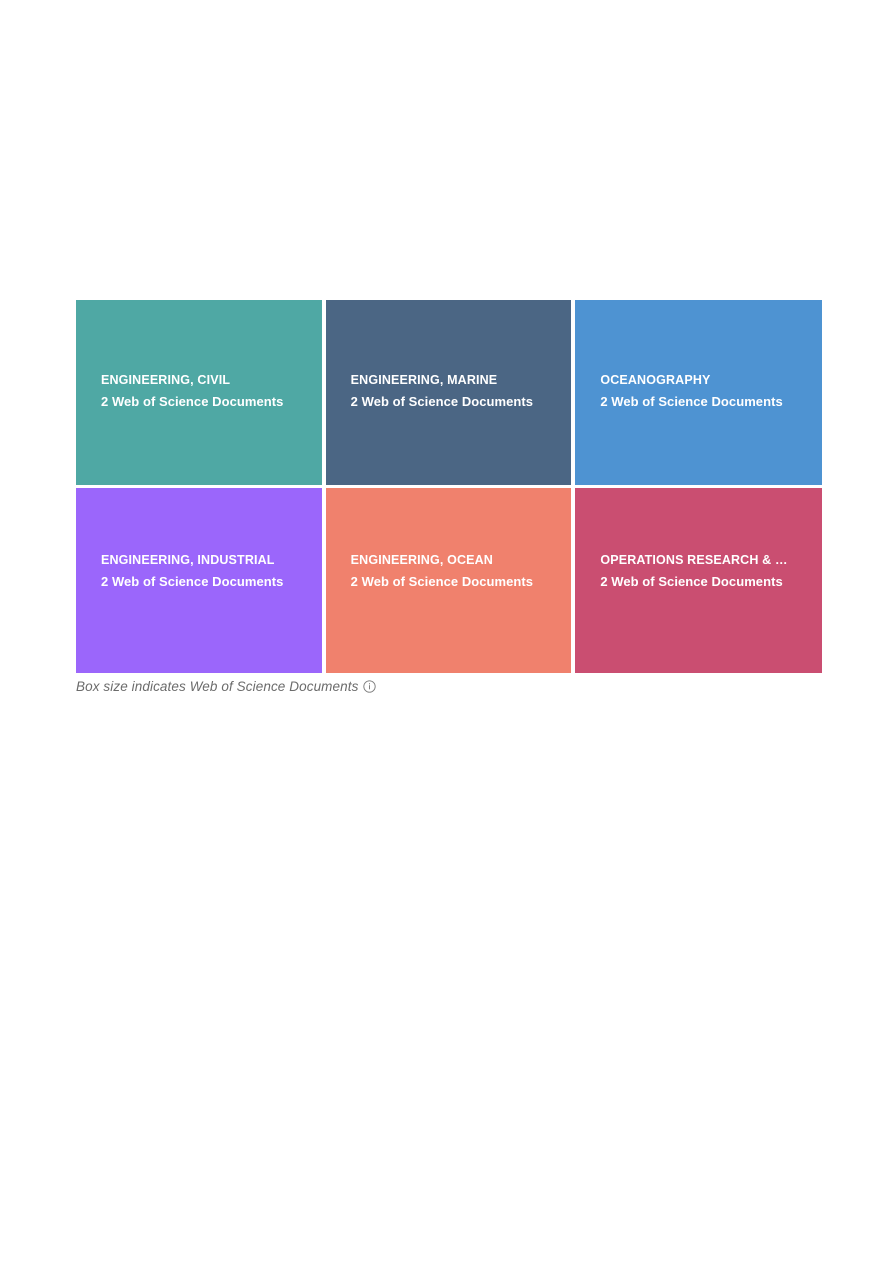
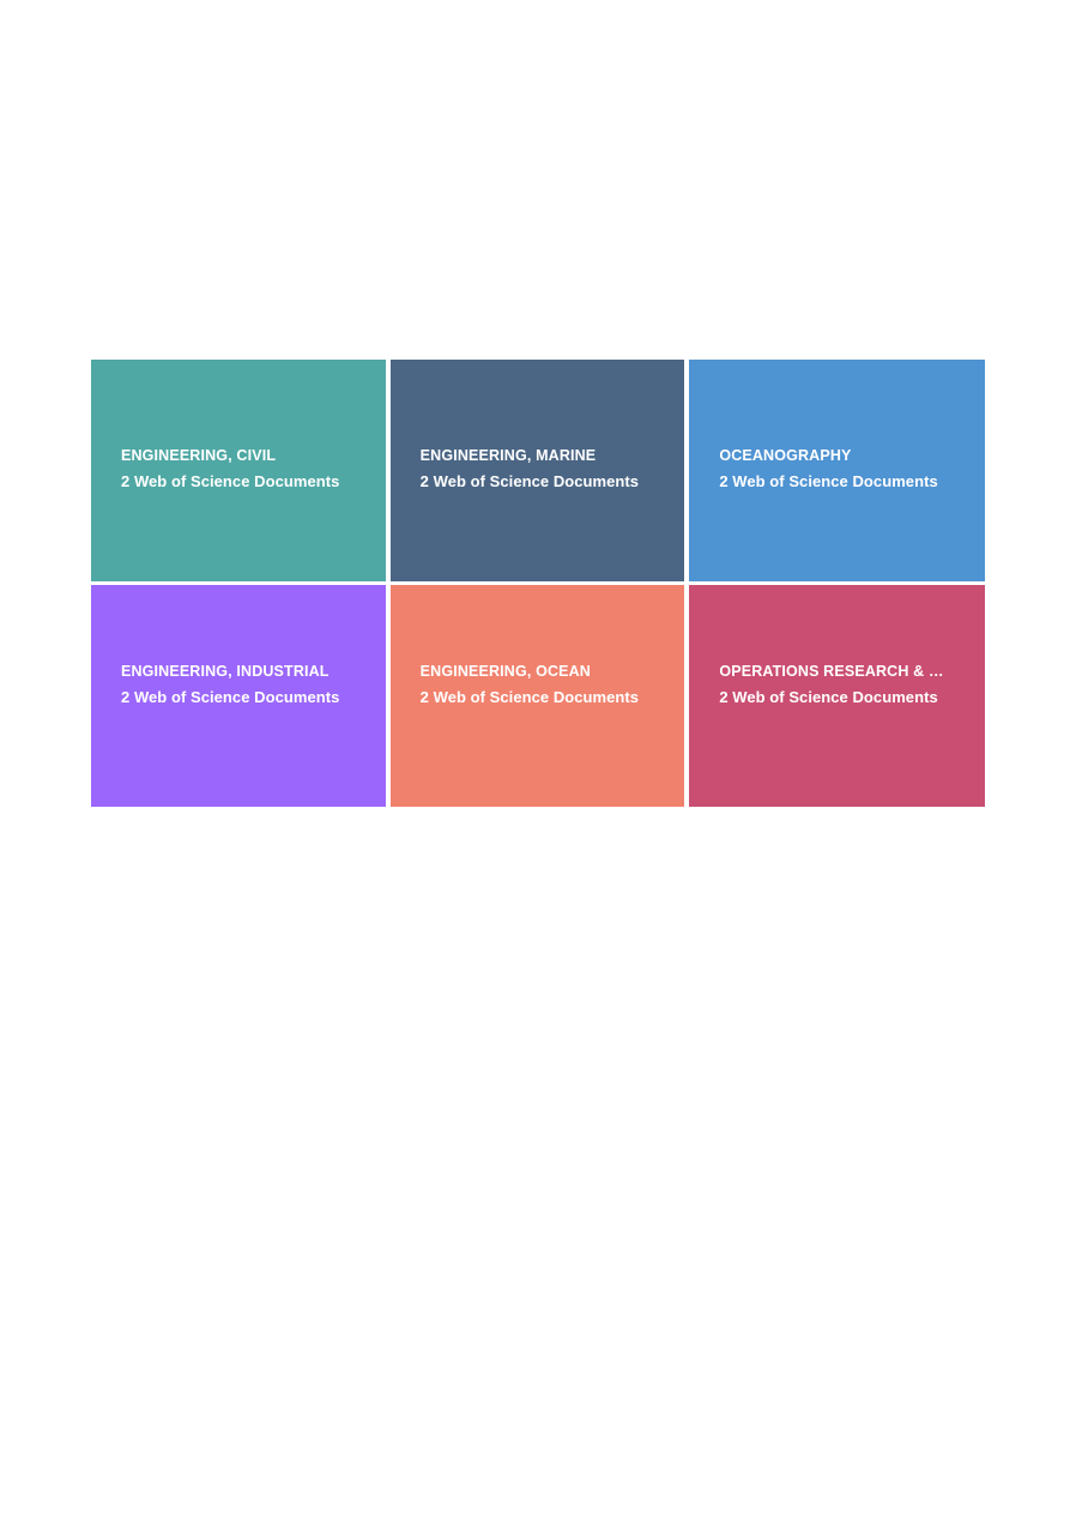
  ENGINEERING, CIVIL
  2 Web of Science Documents
  ENGINEERING, MARINE
  2 Web of Science Documents
  OCEANOGRAPHY
  2 Web of Science Documents
  ENGINEERING, INDUSTRIAL
  2 Web of Science Documents
  ENGINEERING, OCEAN
  2 Web of Science Documents
  OPERATIONS RESEARCH & …
  2 Web of Science Documents
- Box size indicates Web of Science Documents
